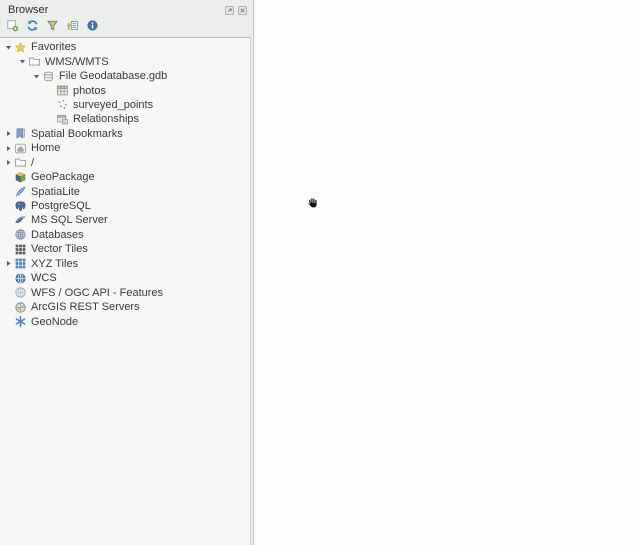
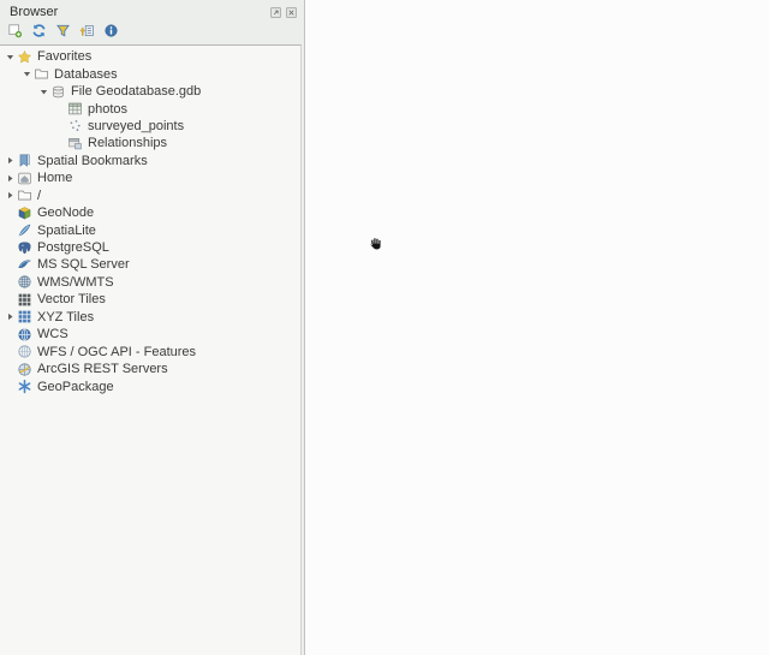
  Browser
  Favorites
- WMS/WMTS
+ Databases
  File Geodatabase.gdb
  photos
  surveyed_points
  Relationships
  Spatial Bookmarks
  Home
  /
- GeoPackage
+ GeoNode
  SpatiaLite
  PostgreSQL
  MS SQL Server
- Databases
+ WMS/WMTS
  Vector Tiles
  XYZ Tiles
  WCS
  WFS / OGC API - Features
  ArcGIS REST Servers
- GeoNode
+ GeoPackage
